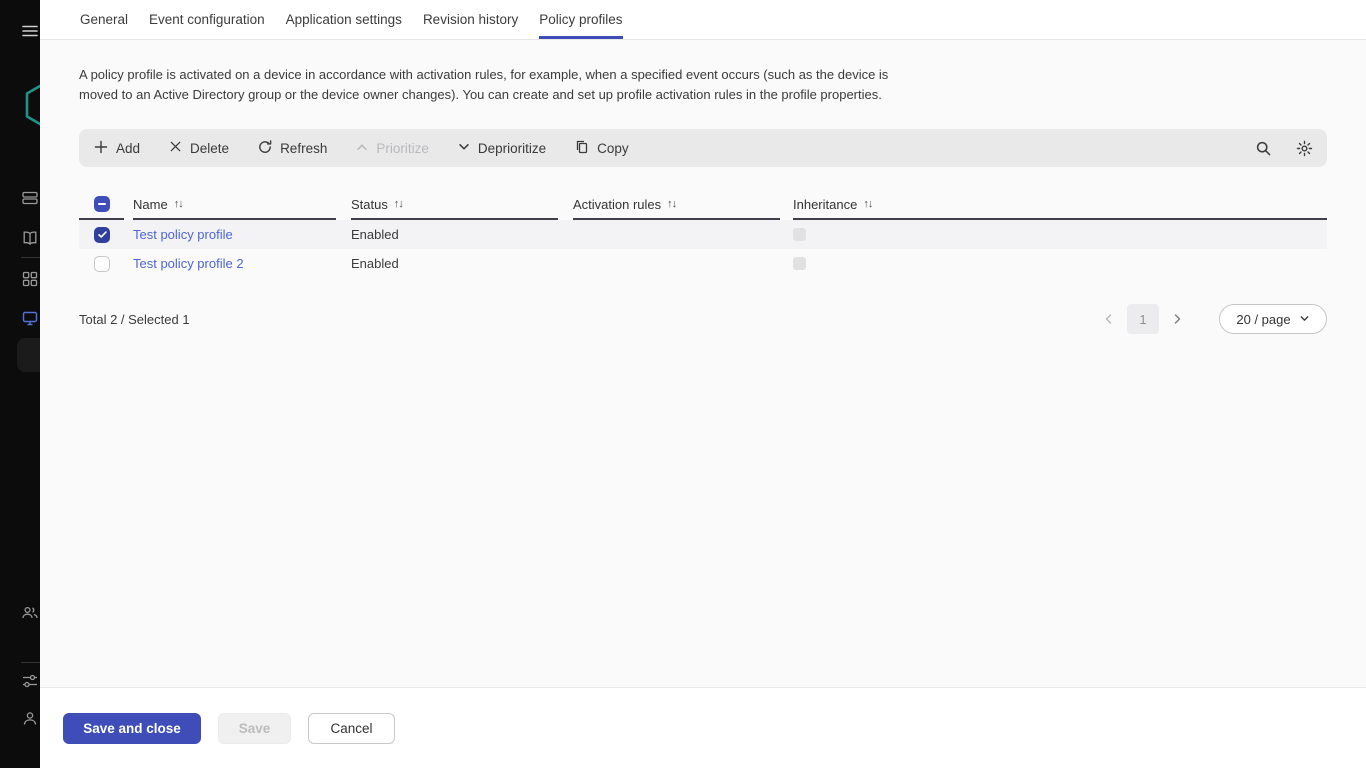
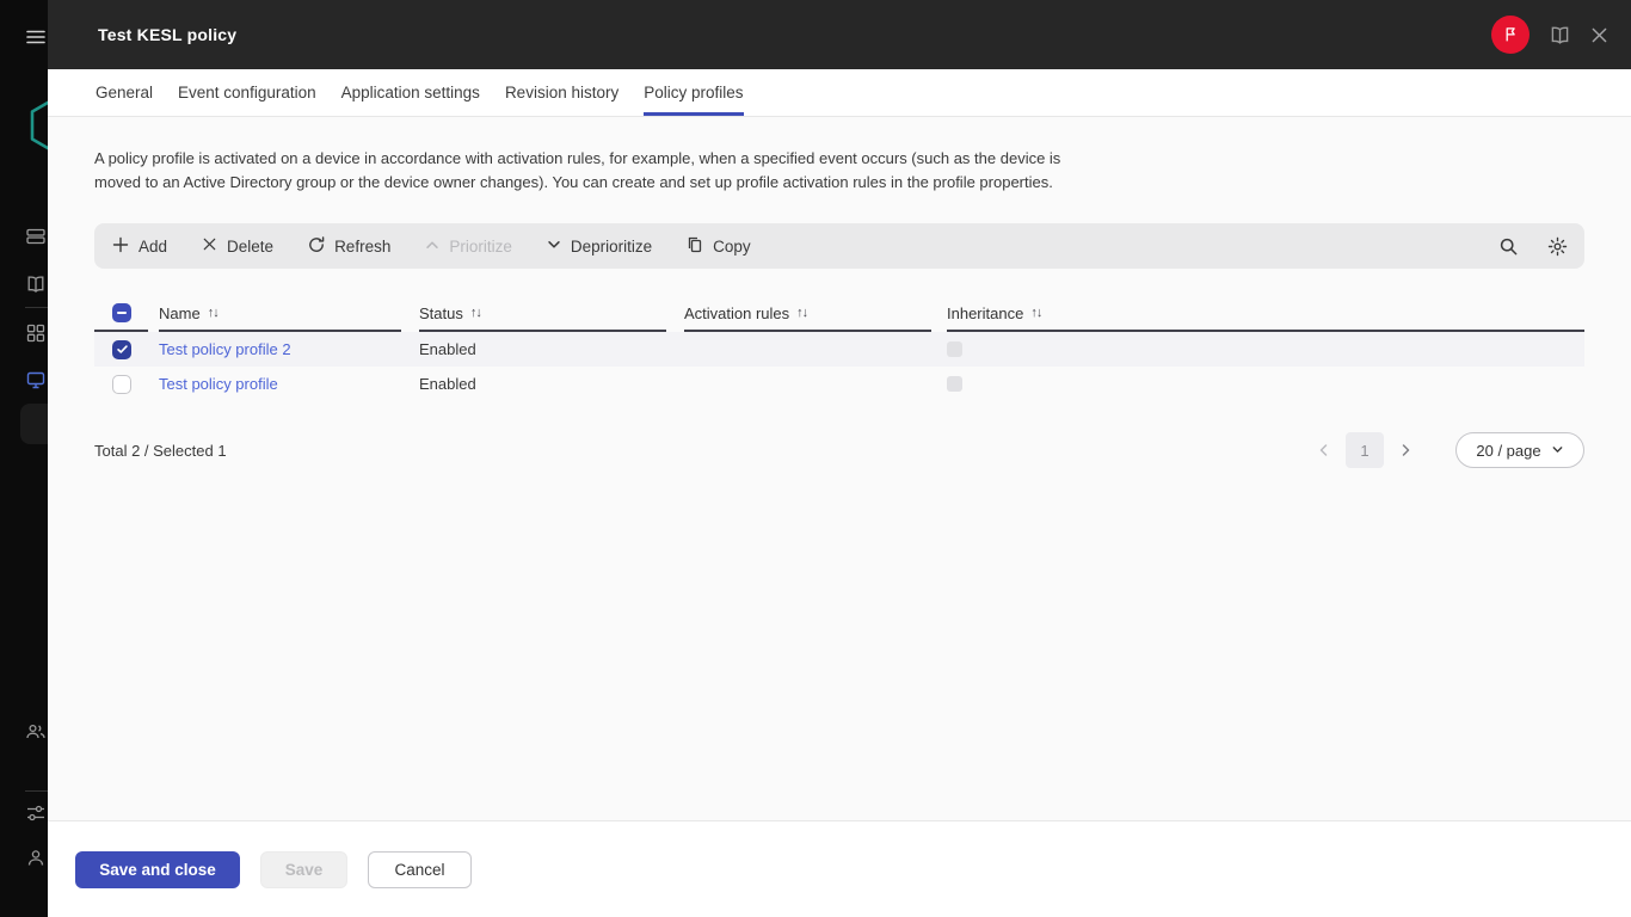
+ Test KESL policy
  General
  Event configuration
  Application settings
  Revision history
  Policy profiles
  A policy profile is activated on a device in accordance with activation rules, for example, when a specified event occurs (such as the device is
  moved to an Active Directory group or the device owner changes). You can create and set up profile activation rules in the profile properties.
  Add
  Delete
  Refresh
  Prioritize
  Deprioritize
  Copy
  Name
  ↑↓
  Status
  ↑↓
  Activation rules
  ↑↓
  Inheritance
  ↑↓
- Test policy profile
+ Test policy profile 2
  Enabled
- Test policy profile 2
+ Test policy profile
  Enabled
  Total 2 / Selected 1
  1
  20 / page
  Save and close
  Save
  Cancel
